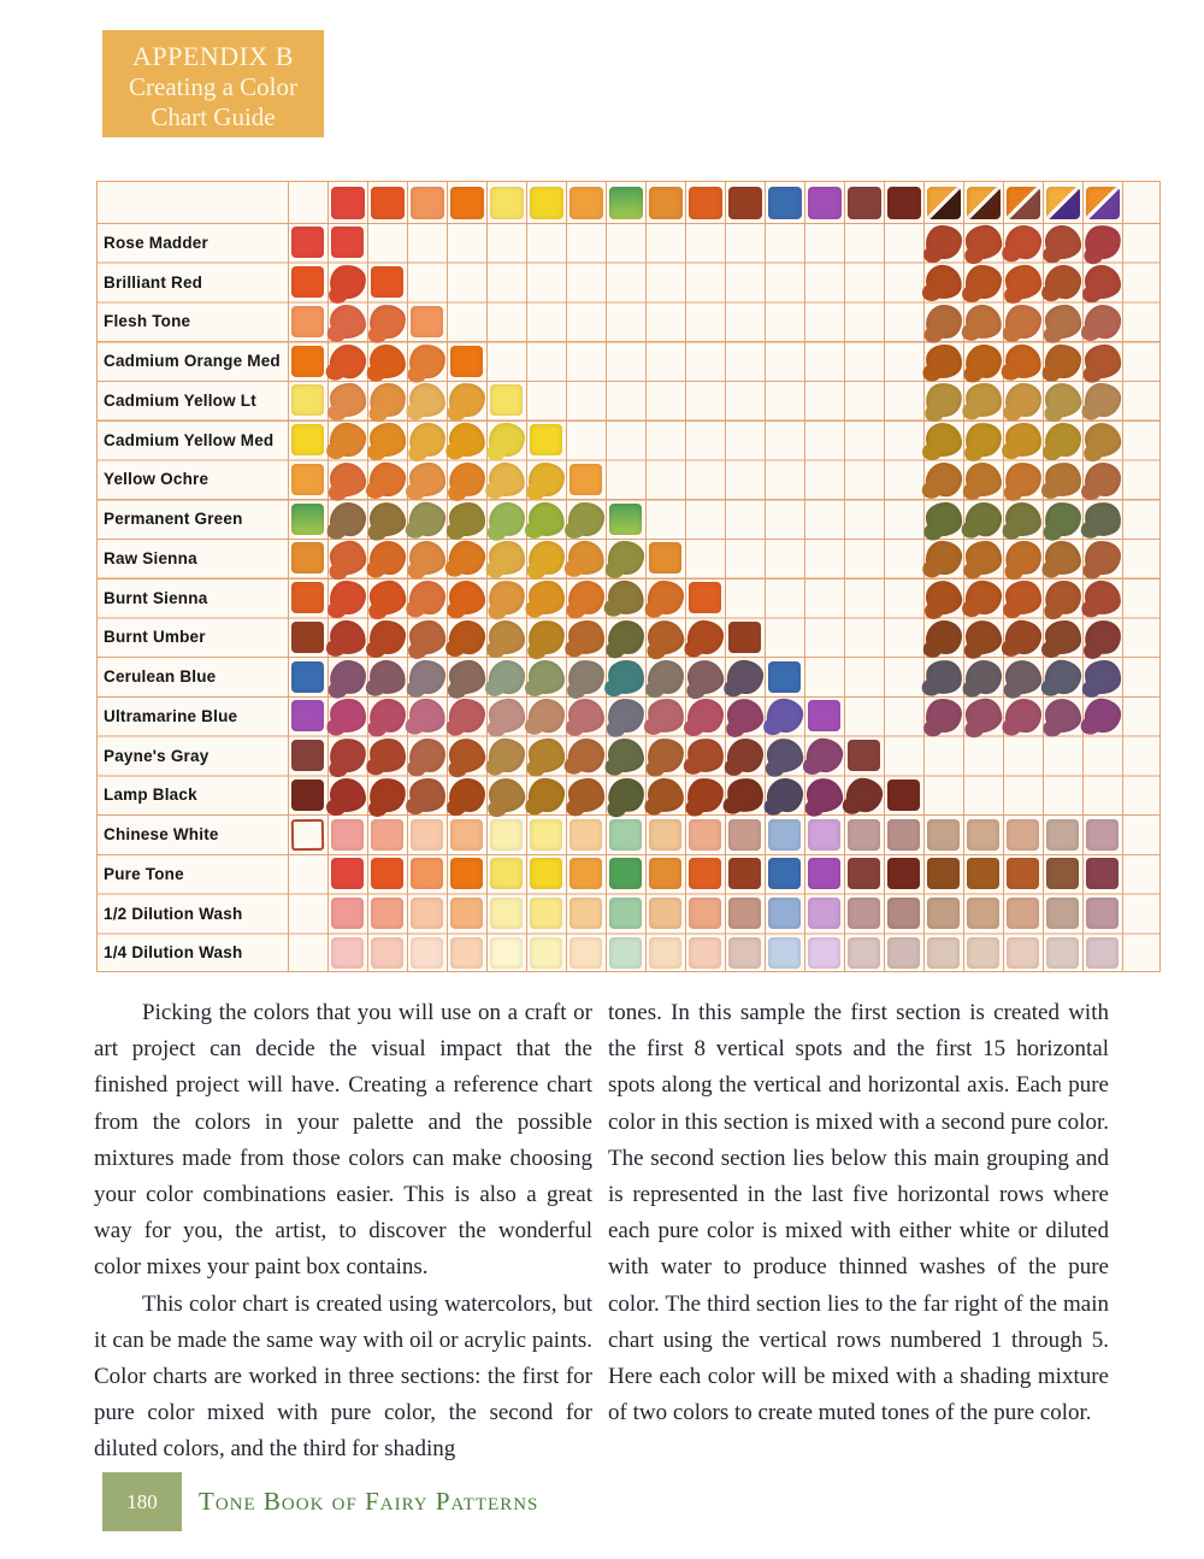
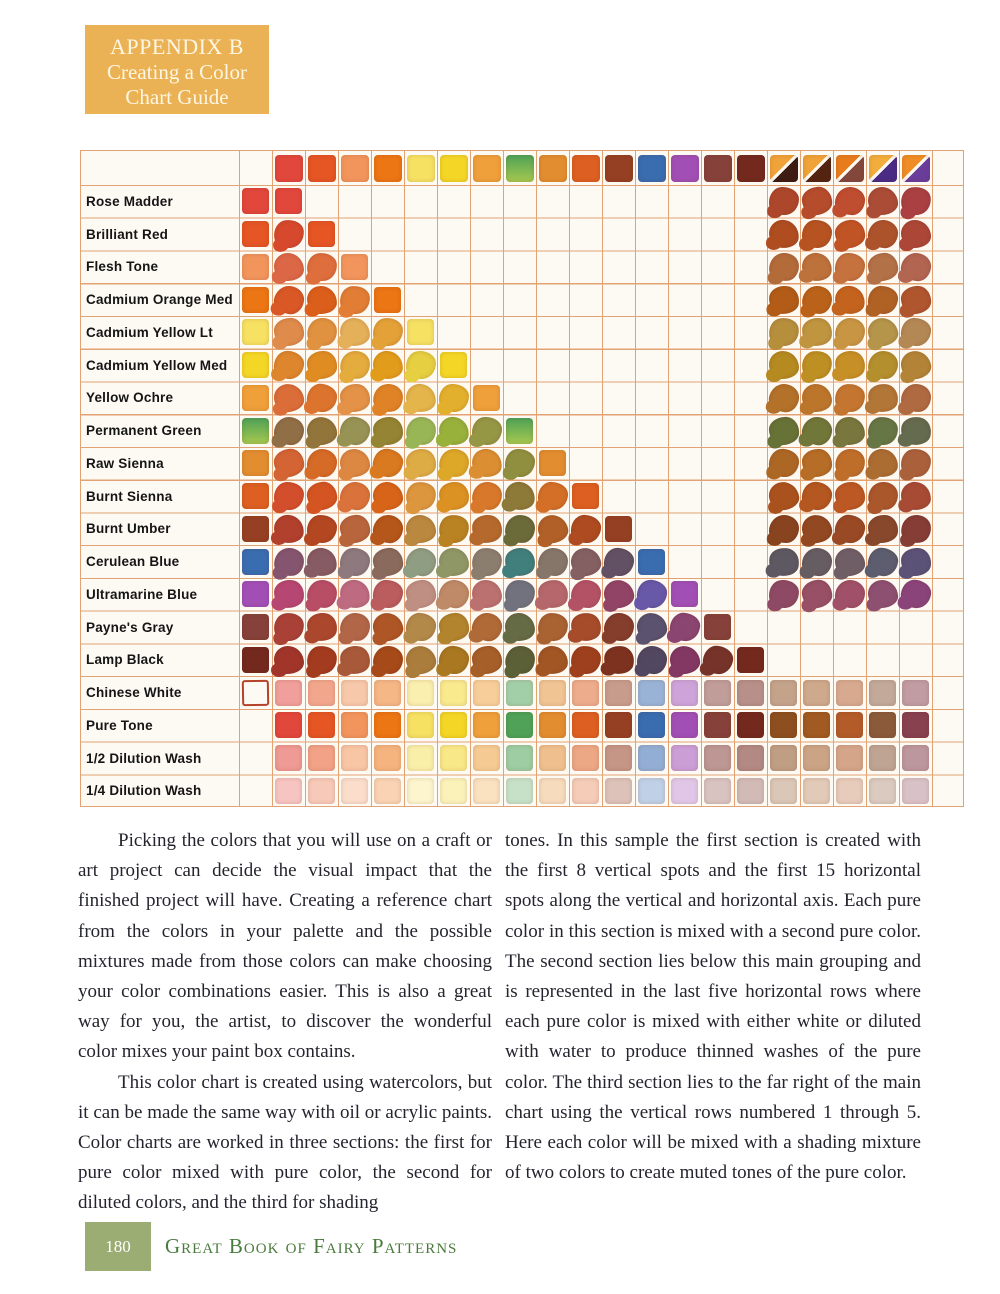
  APPENDIX B
  Creating a Color
  Chart Guide
  Rose Madder
  Brilliant Red
  Flesh Tone
  Cadmium Orange Med
  Cadmium Yellow Lt
  Cadmium Yellow Med
  Yellow Ochre
  Permanent Green
  Raw Sienna
  Burnt Sienna
  Burnt Umber
  Cerulean Blue
  Ultramarine Blue
  Payne's Gray
  Lamp Black
  Chinese White
  Pure Tone
  1/2 Dilution Wash
  1/4 Dilution Wash
  Picking the colors that you will use on a craft or art project can decide the visual impact that the finished project will have. Creating a reference chart from the colors in your palette and the possible mixtures made from those colors can make choosing your color combinations easier. This is also a great way for you, the artist, to discover the wonderful color mixes your paint box contains.
  This color chart is created using watercolors, but it can be made the same way with oil or acrylic paints. Color charts are worked in three sections: the first for pure color mixed with pure color, the second for diluted colors, and the third for shading
  tones. In this sample the first section is created with the first 8 vertical spots and the first 15 horizontal spots along the vertical and horizontal axis. Each pure color in this section is mixed with a second pure color. The second section lies below this main grouping and is represented in the last five horizontal rows where each pure color is mixed with either white or diluted with water to produce thinned washes of the pure color. The third section lies to the far right of the main chart using the vertical rows numbered 1 through 5. Here each color will be mixed with a shading mixture of two colors to create muted tones of the pure color.
  180
- Tone Book of Fairy Patterns
+ Great Book of Fairy Patterns
